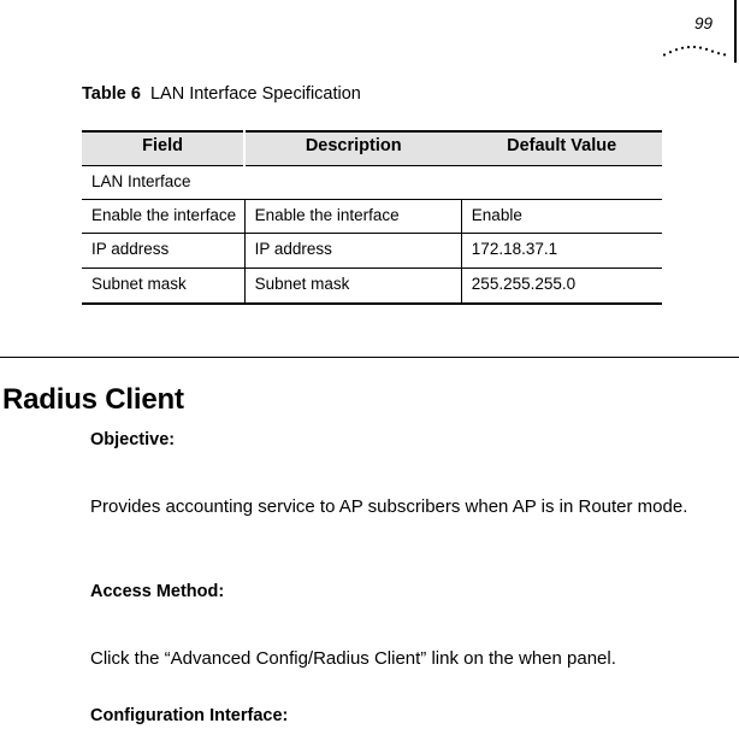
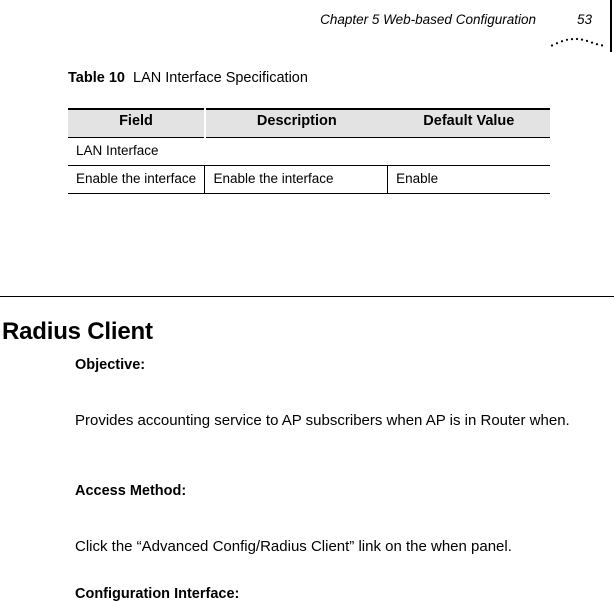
+ Chapter 5 Web-based Configuration
- 99
+ 53
- Table 6 LAN Interface Specification
+ Table 10 LAN Interface Specification
  Field	Description	Default Value
  LAN Interface
  Enable the interface	Enable the interface	Enable
- IP address	IP address	172.18.37.1
- Subnet mask	Subnet mask	255.255.255.0
  Radius Client
  Objective:
- Provides accounting service to AP subscribers when AP is in Router mode.
+ Provides accounting service to AP subscribers when AP is in Router when.
  Access Method:
  Click the “Advanced Config/Radius Client” link on the when panel.
  Configuration Interface:
